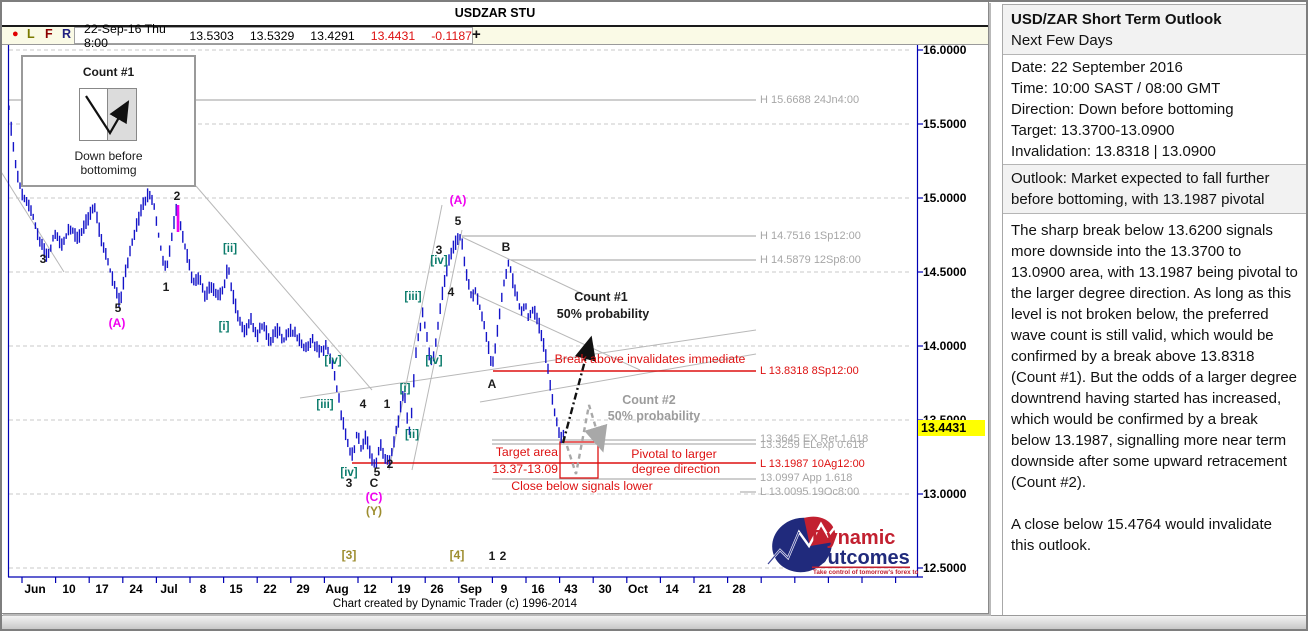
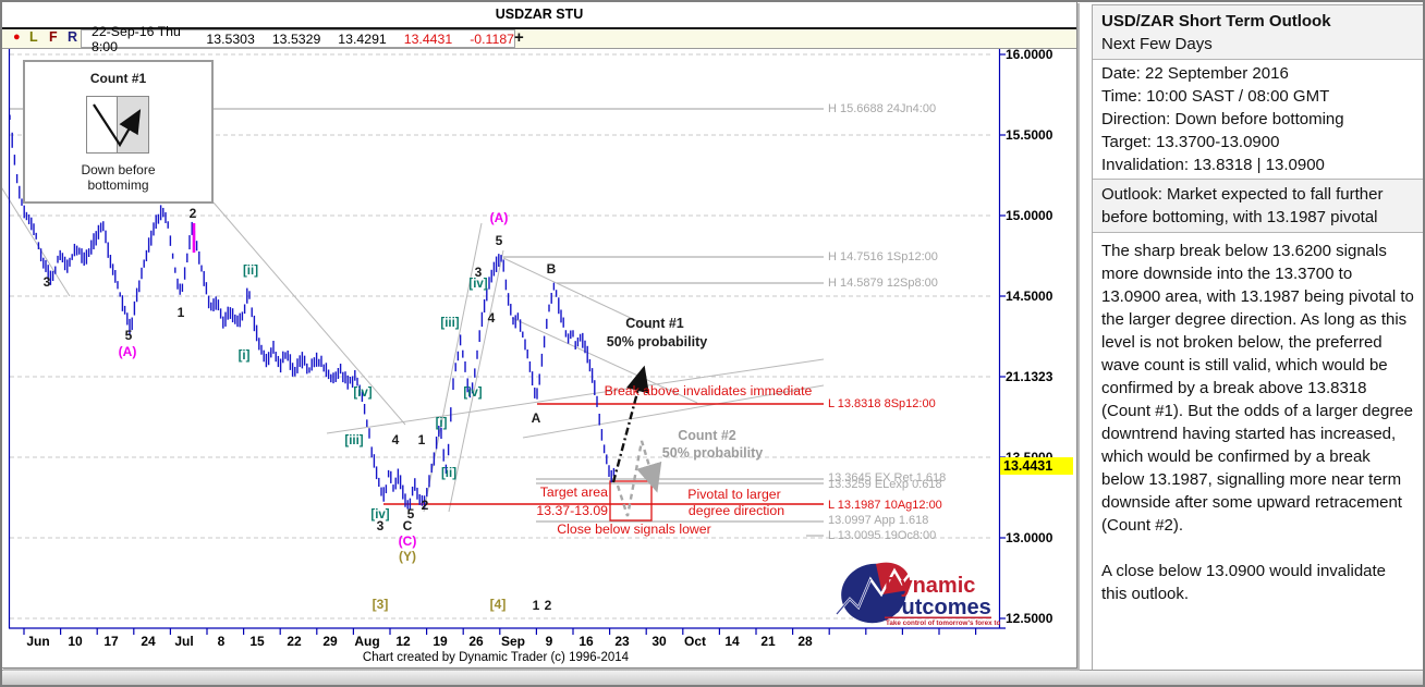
  USDZAR STU
  ●
  L
  F
  R
  22-Sep-16 Thu 8:00
  13.5303
  13.5329
  13.4291
  13.4431
  -0.1187
  +
  16.0000
  15.5000
  15.0000
  14.5000
- 14.0000
+ 21.1323
  13.0000
  12.5000
  Jun
  10
  17
  24
  Jul
  8
  15
  22
  29
  Aug
  12
  19
  26
  Sep
  9
  16
- 43
+ 23
  30
  Oct
  14
  21
  28
  H 15.6688 24Jn4:00
  H 14.7516 1Sp12:00
  H 14.5879 12Sp8:00
  L 13.8318 8Sp12:00
  13.3645 EX Ret 1.618
  13.3259 ELexp 0.618
  L 13.1987 10Ag12:00
  13.0997 App 1.618
  L 13.0095 19Oc8:00
  2
  3
  1
  5
  4
  1
  2
  5
  3
  C
  5
  3
  4
  B
  A
  1
  2
  (A)
  (A)
  (C)
  (Y)
  [3]
  [4]
  [ii]
  [i]
  [iv]
  [iii]
  [i]
  [ii]
  [iii]
  [iv]
  [iv]
  [iv]
  Count #1
  50% probability
  Break above invalidates immediate
  Count #2
  50% probability
  Target area
  13.37-13.09
  Pivotal to larger
  degree direction
  Close below signals lower
  Count #1
  Down before
  bottomimg
  13.4431
  Chart created by Dynamic Trader (c) 1996-2014
  Dynamic
  Outcomes
  USD/ZAR Short Term Outlook
  Next Few Days
  Date: 22 September 2016
  Time: 10:00 SAST / 08:00 GMT
  Direction: Down before bottoming
  Target: 13.3700-13.0900
  Invalidation: 13.8318 | 13.0900
  Outlook: Market expected to fall further before bottoming, with 13.1987 pivotal
  The sharp break below 13.6200 signals more downside into the 13.3700 to 13.0900 area, with 13.1987 being pivotal to the larger degree direction. As long as this level is not broken below, the preferred wave count is still valid, which would be confirmed by a break above 13.8318 (Count #1). But the odds of a larger degree downtrend having started has increased, which would be confirmed by a break below 13.1987, signalling more near term downside after some upward retracement (Count #2).
- A close below 15.4764 would invalidate this outlook.
+ A close below 13.0900 would invalidate this outlook.
